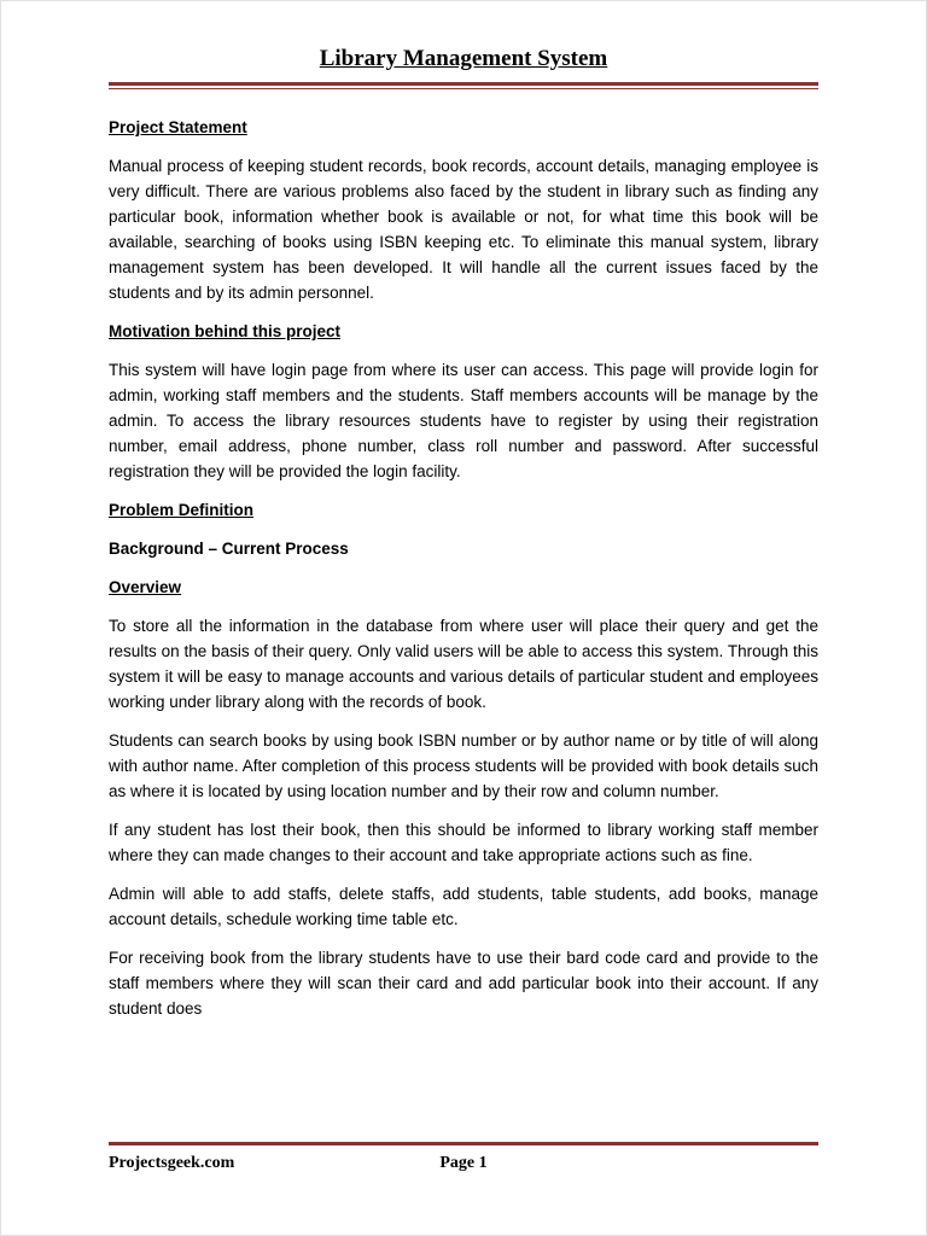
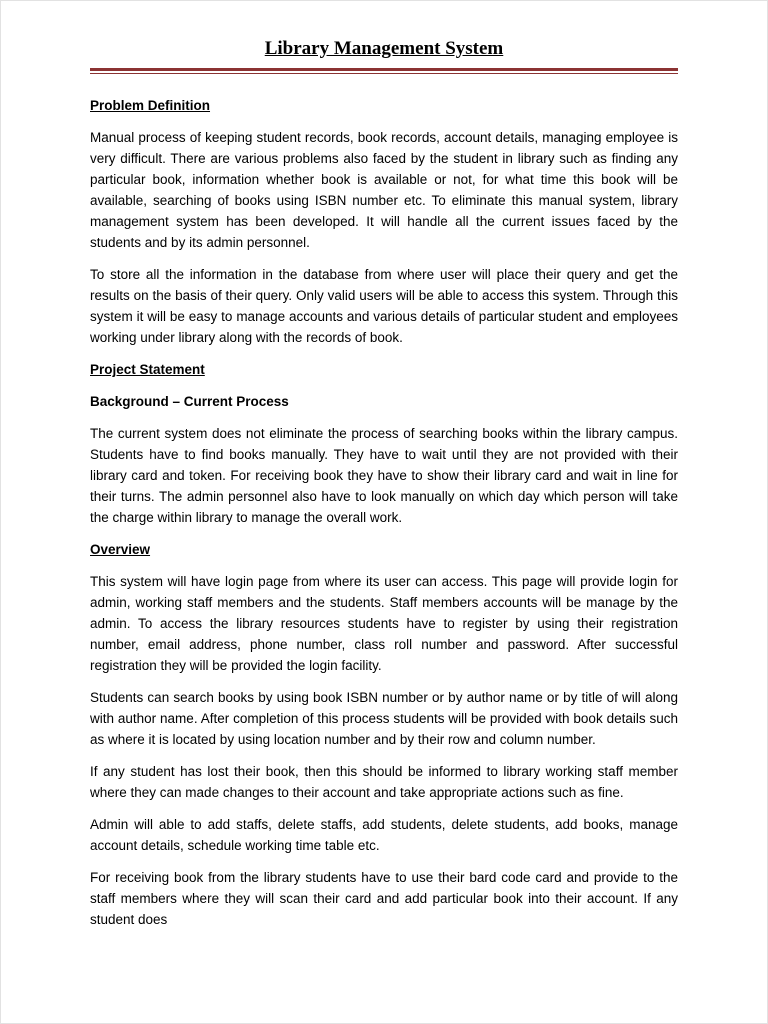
  Library Management System
- Project Statement
+ Problem Definition
- Manual process of keeping student records, book records, account details, managing employee is very difficult. There are various problems also faced by the student in library such as finding any particular book, information whether book is available or not, for what time this book will be available, searching of books using ISBN keeping etc. To eliminate this manual system, library management system has been developed. It will handle all the current issues faced by the students and by its admin personnel.
+ Manual process of keeping student records, book records, account details, managing employee is very difficult. There are various problems also faced by the student in library such as finding any particular book, information whether book is available or not, for what time this book will be available, searching of books using ISBN number etc. To eliminate this manual system, library management system has been developed. It will handle all the current issues faced by the students and by its admin personnel.
- Motivation behind this project
- This system will have login page from where its user can access. This page will provide login for admin, working staff members and the students. Staff members accounts will be manage by the admin. To access the library resources students have to register by using their registration number, email address, phone number, class roll number and password. After successful registration they will be provided the login facility.
+ To store all the information in the database from where user will place their query and get the results on the basis of their query. Only valid users will be able to access this system. Through this system it will be easy to manage accounts and various details of particular student and employees working under library along with the records of book.
- Problem Definition
+ Project Statement
  Background – Current Process
+ The current system does not eliminate the process of searching books within the library campus. Students have to find books manually. They have to wait until they are not provided with their library card and token. For receiving book they have to show their library card and wait in line for their turns. The admin personnel also have to look manually on which day which person will take the charge within library to manage the overall work.
  Overview
- To store all the information in the database from where user will place their query and get the results on the basis of their query. Only valid users will be able to access this system. Through this system it will be easy to manage accounts and various details of particular student and employees working under library along with the records of book.
+ This system will have login page from where its user can access. This page will provide login for admin, working staff members and the students. Staff members accounts will be manage by the admin. To access the library resources students have to register by using their registration number, email address, phone number, class roll number and password. After successful registration they will be provided the login facility.
  Students can search books by using book ISBN number or by author name or by title of will along with author name. After completion of this process students will be provided with book details such as where it is located by using location number and by their row and column number.
  If any student has lost their book, then this should be informed to library working staff member where they can made changes to their account and take appropriate actions such as fine.
- Admin will able to add staffs, delete staffs, add students, table students, add books, manage account details, schedule working time table etc.
+ Admin will able to add staffs, delete staffs, add students, delete students, add books, manage account details, schedule working time table etc.
  For receiving book from the library students have to use their bard code card and provide to the staff members where they will scan their card and add particular book into their account. If any student does
- Projectsgeek.com
- Page 1
